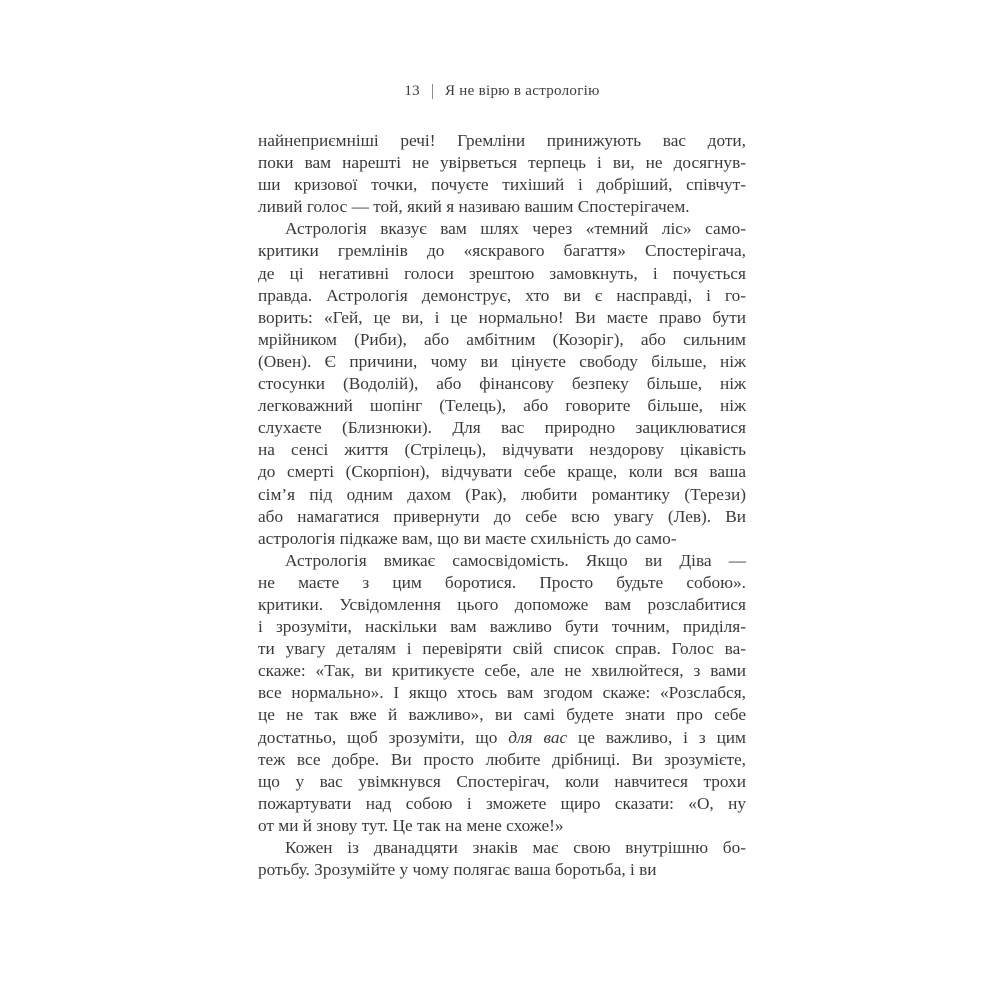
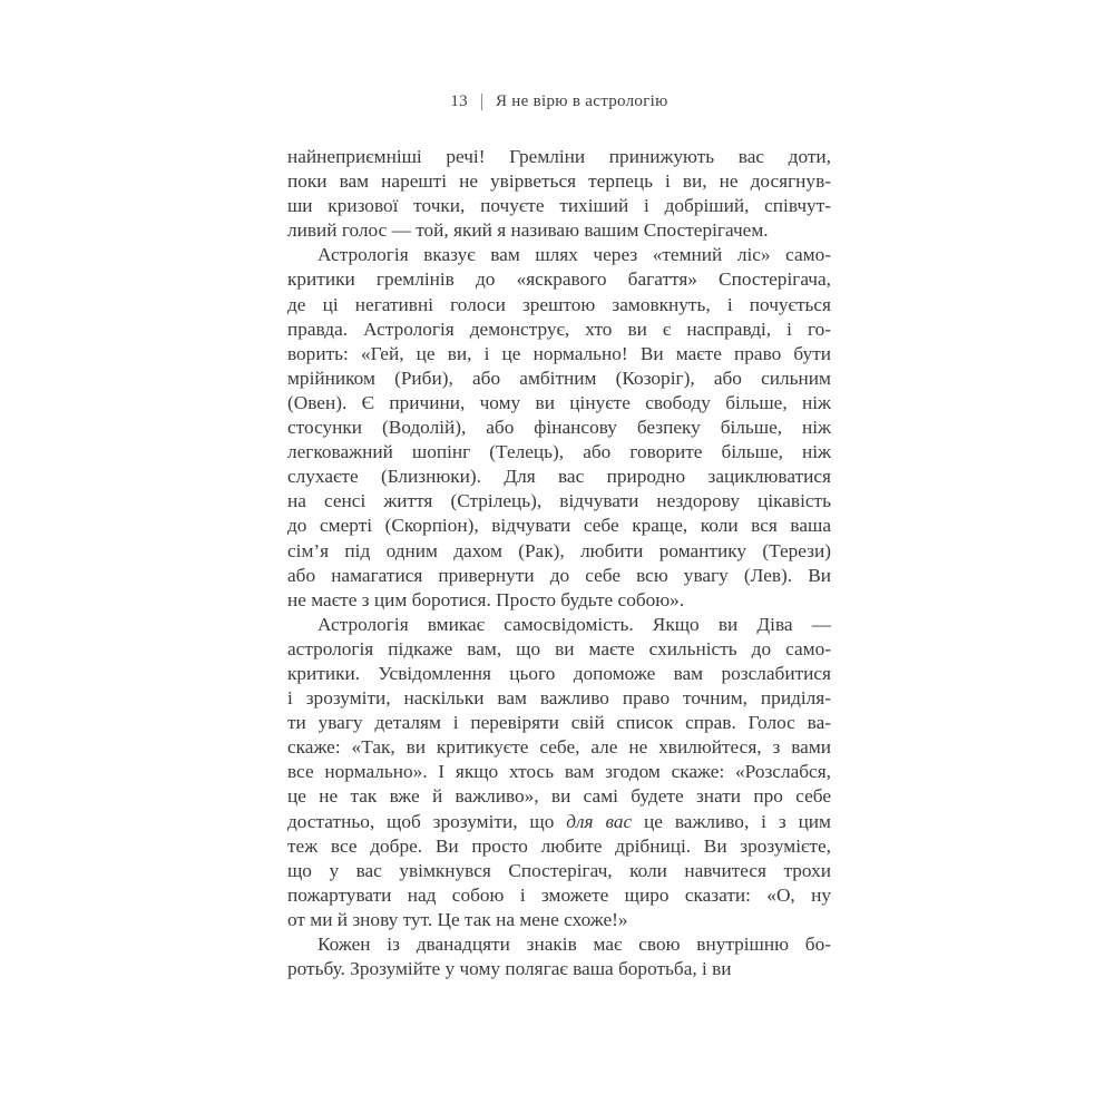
  13
  Я не вірю в астрологію
  найнеприємніші речі! Гремліни принижують вас доти,
  поки вам нарешті не увірветься терпець і ви, не досягнув-
  ши кризової точки, почуєте тихіший і добріший, співчут-
  ливий голос — той, який я називаю вашим Спостерігачем.
  Астрологія вказує вам шлях через «темний ліс» само-
  критики гремлінів до «яскравого багаття» Спостерігача,
  де ці негативні голоси зрештою замовкнуть, і почується
  правда. Астрологія демонструє, хто ви є насправді, і го-
  ворить: «Гей, це ви, і це нормально! Ви маєте право бути
  мрійником (Риби), або амбітним (Козоріг), або сильним
  (Овен). Є причини, чому ви цінуєте свободу більше, ніж
  стосунки (Водолій), або фінансову безпеку більше, ніж
  легковажний шопінг (Телець), або говорите більше, ніж
  слухаєте (Близнюки). Для вас природно зациклюватися
  на сенсі життя (Стрілець), відчувати нездорову цікавість
  до смерті (Скорпіон), відчувати себе краще, коли вся ваша
  сім’я під одним дахом (Рак), любити романтику (Терези)
  або намагатися привернути до себе всю увагу (Лев). Ви
- астрологія підкаже вам, що ви маєте схильність до само-
+ не маєте з цим боротися. Просто будьте собою».
  Астрологія вмикає самосвідомість. Якщо ви Діва —
- не маєте з цим боротися. Просто будьте собою».
+ астрологія підкаже вам, що ви маєте схильність до само-
  критики. Усвідомлення цього допоможе вам розслабитися
- і зрозуміти, наскільки вам важливо бути точним, приділя-
+ і зрозуміти, наскільки вам важливо право точним, приділя-
  ти увагу деталям і перевіряти свій список справ. Голос ва-
  скаже: «Так, ви критикуєте себе, але не хвилюйтеся, з вами
  все нормально». І якщо хтось вам згодом скаже: «Розслабся,
  це не так вже й важливо», ви самі будете знати про себе
  достатньо, щоб зрозуміти, що для вас це важливо, і з цим
  теж все добре. Ви просто любите дрібниці. Ви зрозумієте,
  що у вас увімкнувся Спостерігач, коли навчитеся трохи
  пожартувати над собою і зможете щиро сказати: «О, ну
  от ми й знову тут. Це так на мене схоже!»
  Кожен із дванадцяти знаків має свою внутрішню бо-
  ротьбу. Зрозумійте у чому полягає ваша боротьба, і ви
